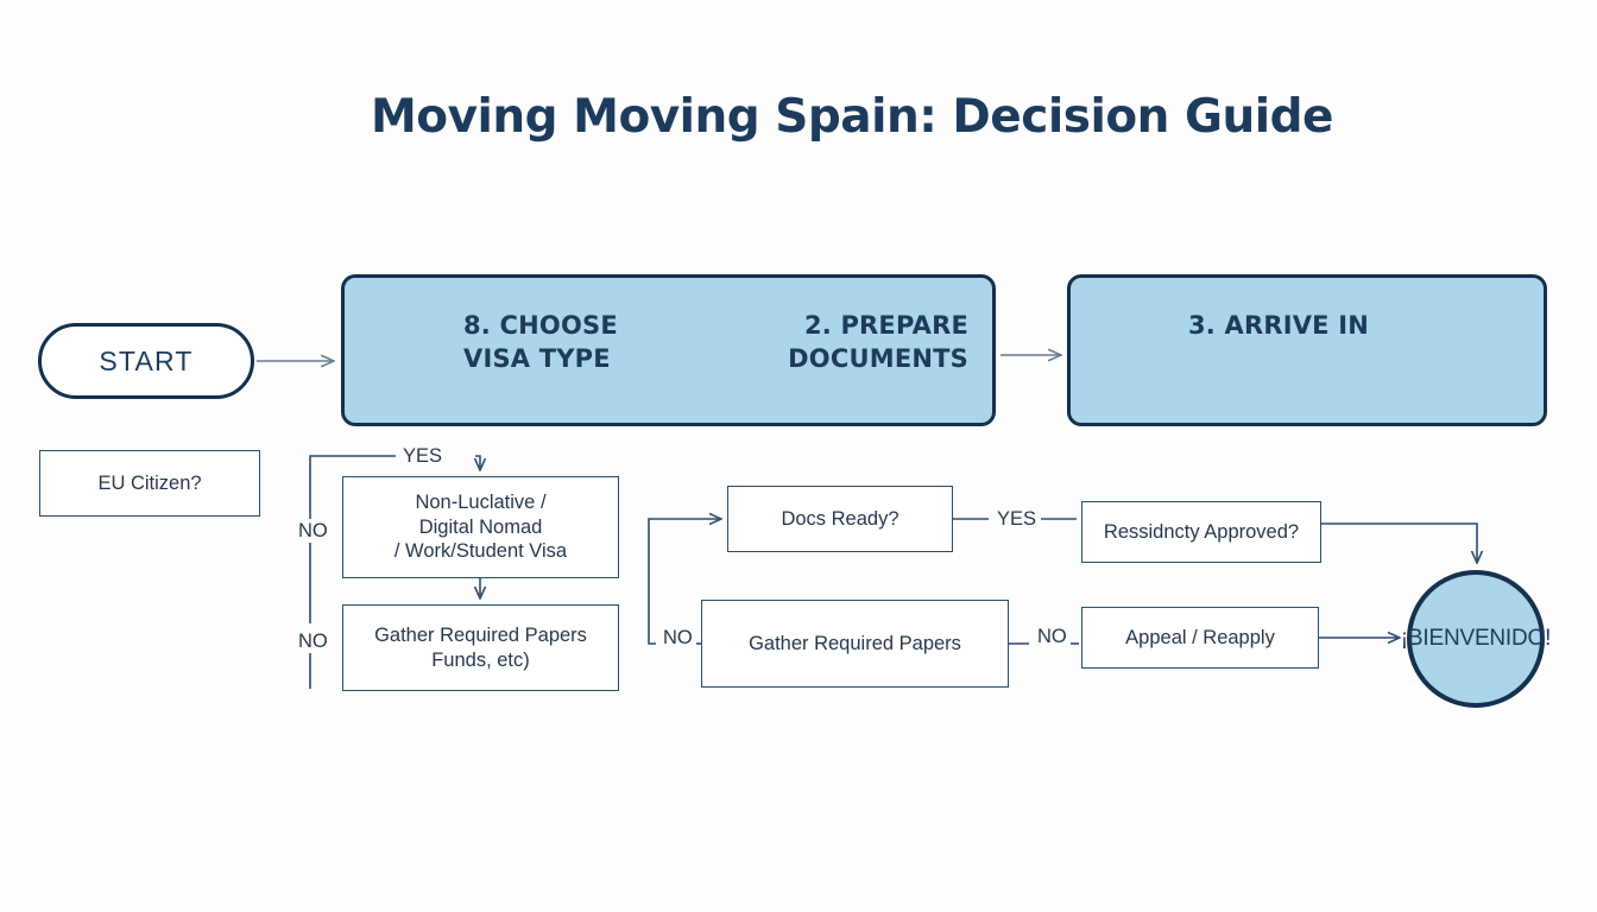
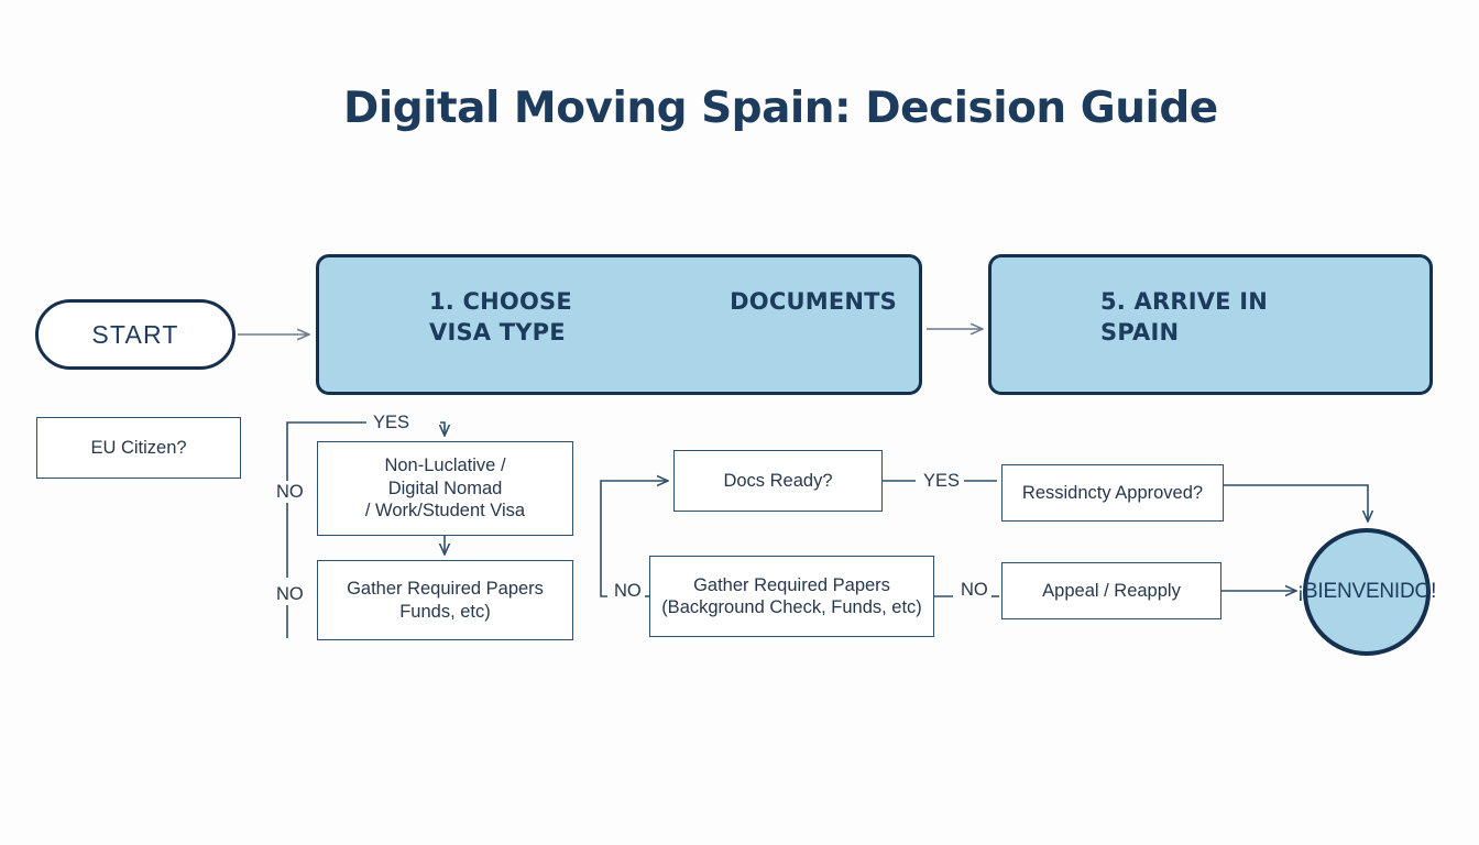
- Moving Moving Spain: Decision Guide
+ Digital Moving Spain: Decision Guide
  START
- 8. CHOOSE
+ 1. CHOOSE
  VISA TYPE
- 2. PREPARE
  DOCUMENTS
- 3. ARRIVE IN
+ 5. ARRIVE IN
+ SPAIN
  EU Citizen?
  Non-Luclative /
  Digital Nomad
  / Work/Student Visa
  Gather Required Papers
  Funds, etc)
  Docs Ready?
  Gather Required Papers
+ (Background Check, Funds, etc)
  Ressidncty Approved?
  Appeal / Reapply
  ¡BIENVENIDO!
  YES
  NO
  NO
  NO
  YES
  NO
